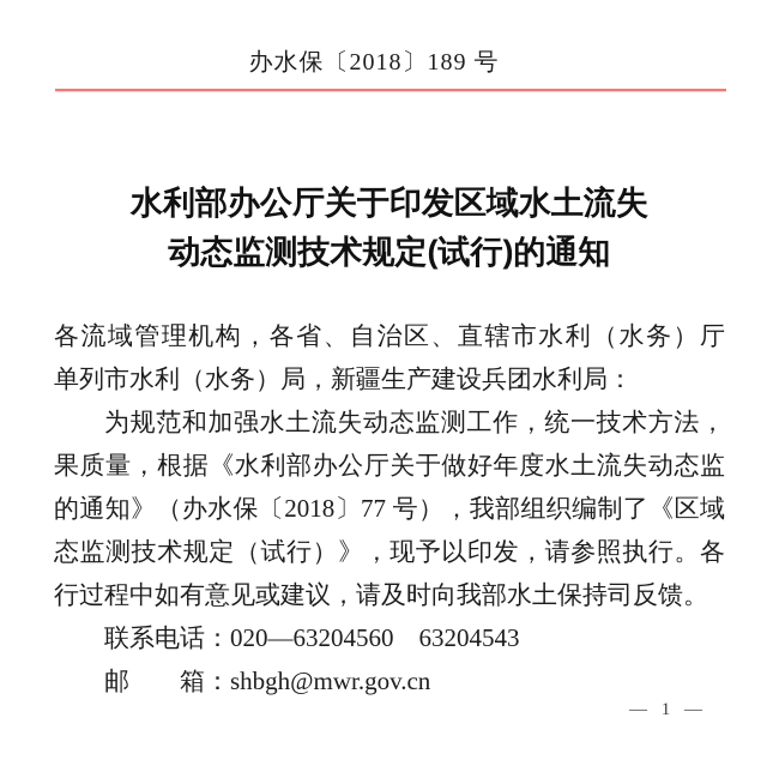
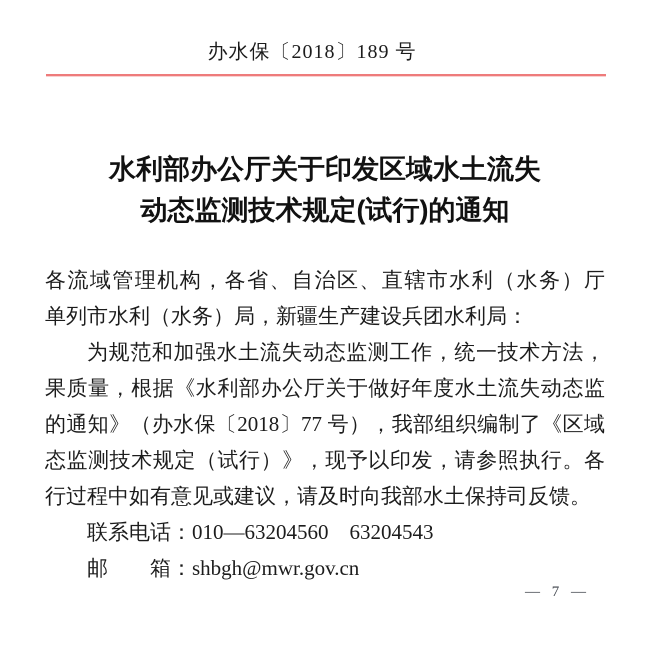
  办水保〔2018〕189 号
  水利部办公厅关于印发区域水土流失
  动态监测技术规定(试行)的通知
  各流域管理机构，各省、自治区、直辖市水利（水务）厅
  单列市水利（水务）局，新疆生产建设兵团水利局：
  为规范和加强水土流失动态监测工作，统一技术方法，
  果质量，根据《水利部办公厅关于做好年度水土流失动态监
  的通知》（办水保〔2018〕77 号），我部组织编制了《区域
  态监测技术规定（试行）》，现予以印发，请参照执行。各
  行过程中如有意见或建议，请及时向我部水土保持司反馈。
- 联系电话：020—63204560 63204543
+ 联系电话：010—63204560 63204543
  邮 箱：shbgh@mwr.gov.cn
- — 1 —
+ — 7 —
